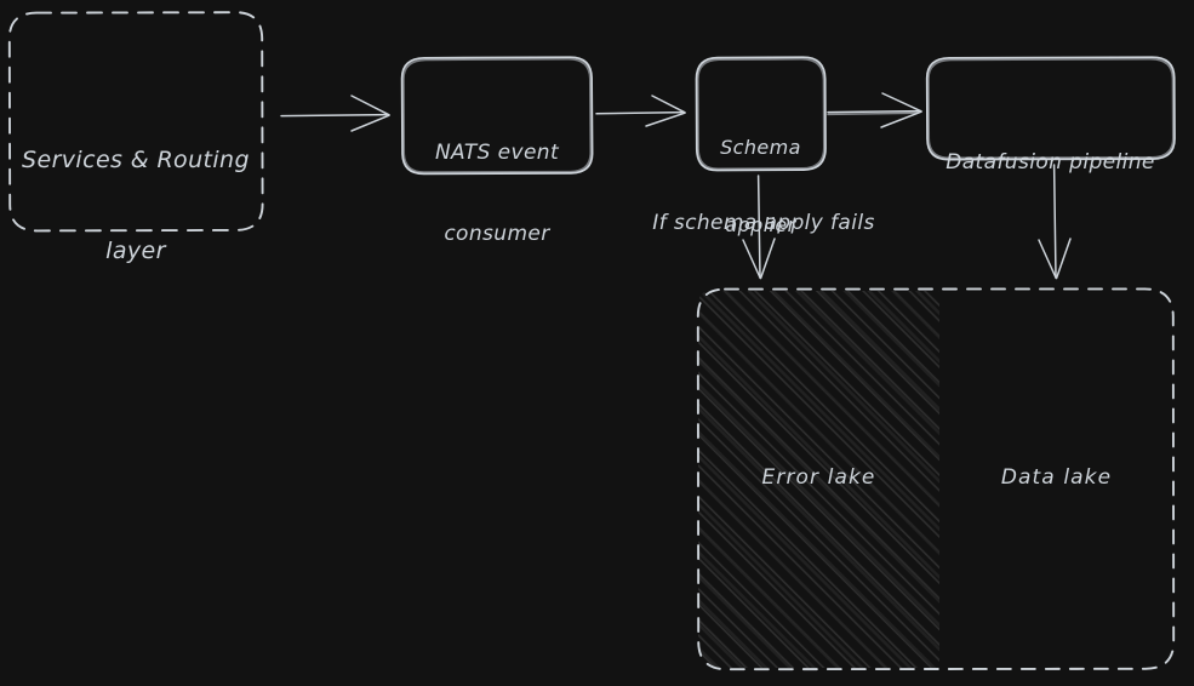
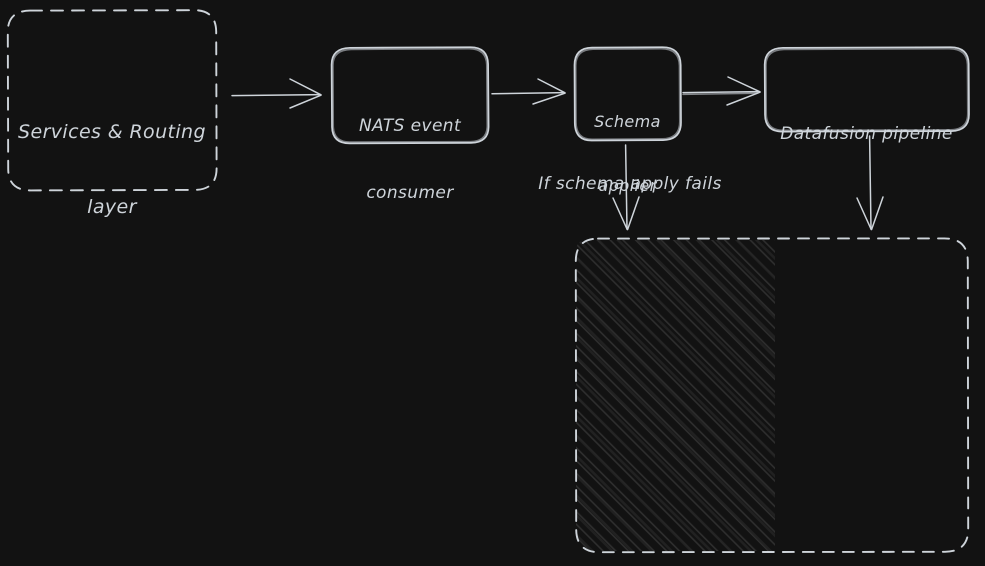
  Services & Routing
  layer
  NATS event
  consumer
  Schema
  applier
  Datafusion pipeline
  If schema apply fails
- Error lake
- Data lake
